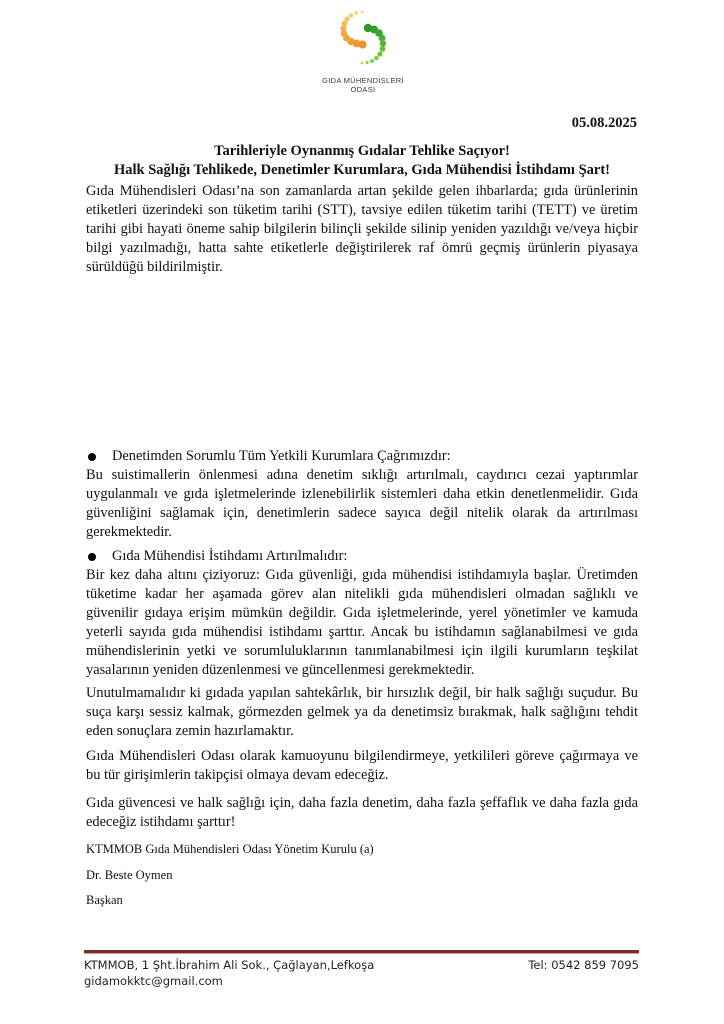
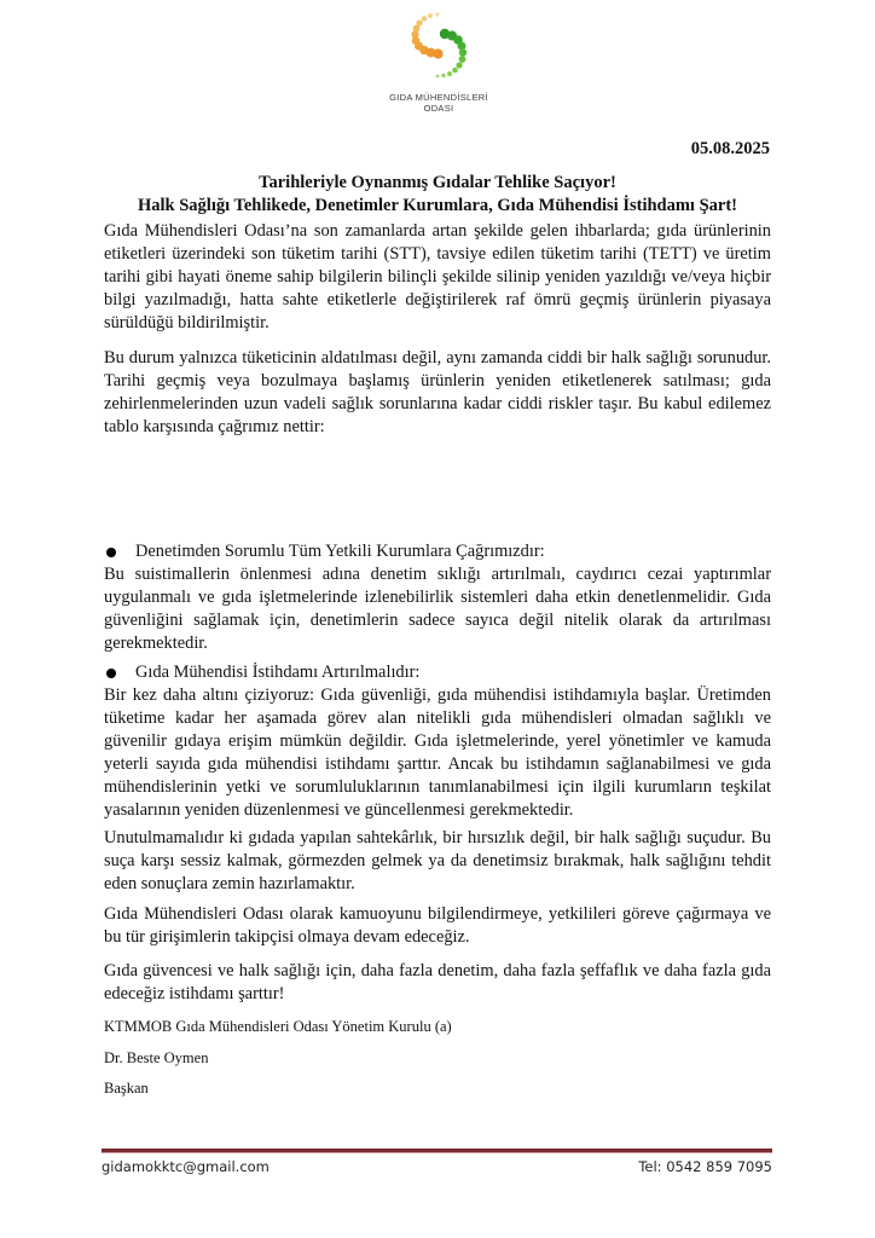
  GIDA MÜHENDİSLERİ
  ODASI
  05.08.2025
  Tarihleriyle Oynanmış Gıdalar Tehlike Saçıyor!
  Halk Sağlığı Tehlikede, Denetimler Kurumlara, Gıda Mühendisi İstihdamı Şart!
  Gıda Mühendisleri Odası’na son zamanlarda artan şekilde gelen ihbarlarda; gıda ürünlerinin etiketleri üzerindeki son tüketim tarihi (STT), tavsiye edilen tüketim tarihi (TETT) ve üretim tarihi gibi hayati öneme sahip bilgilerin bilinçli şekilde silinip yeniden yazıldığı ve/veya hiçbir bilgi yazılmadığı, hatta sahte etiketlerle değiştirilerek raf ömrü geçmiş ürünlerin piyasaya sürüldüğü bildirilmiştir.
+ Bu durum yalnızca tüketicinin aldatılması değil, aynı zamanda ciddi bir halk sağlığı sorunudur. Tarihi geçmiş veya bozulmaya başlamış ürünlerin yeniden etiketlenerek satılması; gıda zehirlenmelerinden uzun vadeli sağlık sorunlarına kadar ciddi riskler taşır. Bu kabul edilemez tablo karşısında çağrımız nettir:
  Denetimden Sorumlu Tüm Yetkili Kurumlara Çağrımızdır:
  Bu suistimallerin önlenmesi adına denetim sıklığı artırılmalı, caydırıcı cezai yaptırımlar uygulanmalı ve gıda işletmelerinde izlenebilirlik sistemleri daha etkin denetlenmelidir. Gıda güvenliğini sağlamak için, denetimlerin sadece sayıca değil nitelik olarak da artırılması gerekmektedir.
  Gıda Mühendisi İstihdamı Artırılmalıdır:
  Bir kez daha altını çiziyoruz: Gıda güvenliği, gıda mühendisi istihdamıyla başlar. Üretimden tüketime kadar her aşamada görev alan nitelikli gıda mühendisleri olmadan sağlıklı ve güvenilir gıdaya erişim mümkün değildir. Gıda işletmelerinde, yerel yönetimler ve kamuda yeterli sayıda gıda mühendisi istihdamı şarttır. Ancak bu istihdamın sağlanabilmesi ve gıda mühendislerinin yetki ve sorumluluklarının tanımlanabilmesi için ilgili kurumların teşkilat yasalarının yeniden düzenlenmesi ve güncellenmesi gerekmektedir.
  Unutulmamalıdır ki gıdada yapılan sahtekârlık, bir hırsızlık değil, bir halk sağlığı suçudur. Bu suça karşı sessiz kalmak, görmezden gelmek ya da denetimsiz bırakmak, halk sağlığını tehdit eden sonuçlara zemin hazırlamaktır.
  Gıda Mühendisleri Odası olarak kamuoyunu bilgilendirmeye, yetkilileri göreve çağırmaya ve bu tür girişimlerin takipçisi olmaya devam edeceğiz.
  Gıda güvencesi ve halk sağlığı için, daha fazla denetim, daha fazla şeffaflık ve daha fazla gıda edeceğiz istihdamı şarttır!
  KTMMOB Gıda Mühendisleri Odası Yönetim Kurulu (a)
  Dr. Beste Oymen
  Başkan
- KTMMOB, 1 Şht.İbrahim Ali Sok., Çağlayan,Lefkoşa
  gidamokktc@gmail.com
  Tel: 0542 859 7095
